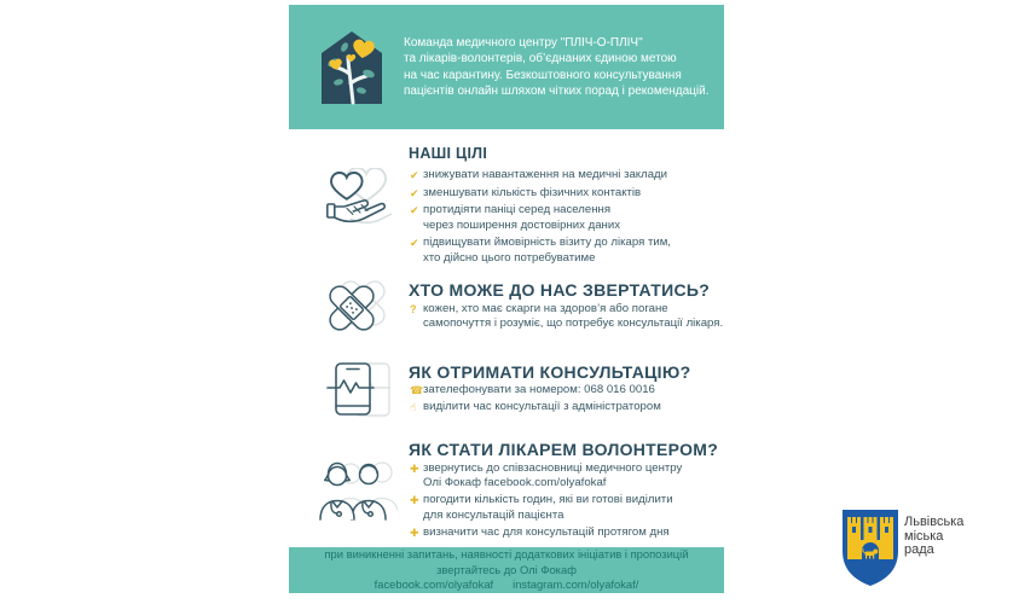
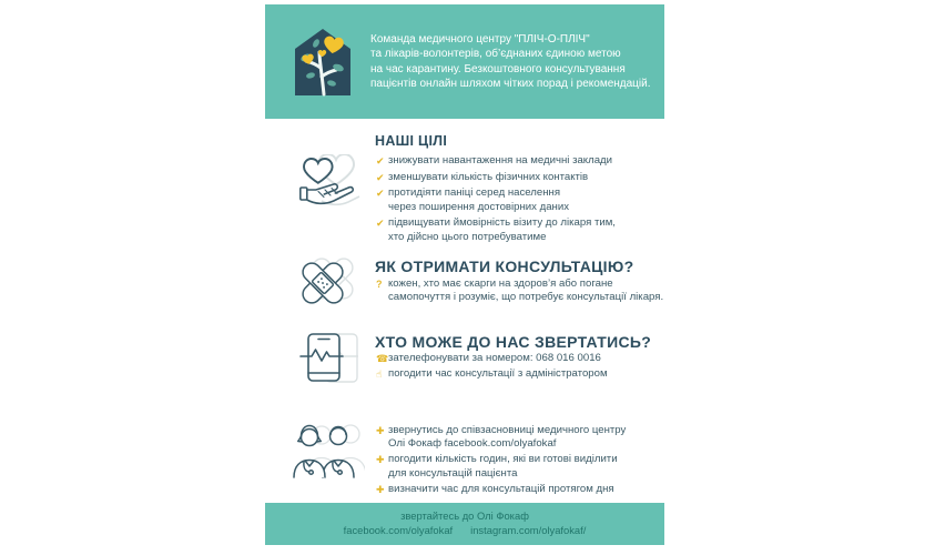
  Команда медичного центру "ПЛІЧ-О-ПЛІЧ"
  та лікарів-волонтерів, об’єднаних єдиною метою
  на час карантину. Безкоштовного консультування
  пацієнтів онлайн шляхом чітких порад і рекомендацій.
  НАШІ ЦІЛІ
  ✔
  знижувати навантаження на медичні заклади
  ✔
  зменшувати кількість фізичних контактів
  ✔
  протидіяти паніці серед населення
  через поширення достовірних даних
  ✔
  підвищувати ймовірність візиту до лікаря тим,
  хто дійсно цього потребуватиме
- ХТО МОЖЕ ДО НАС ЗВЕРТАТИСЬ?
+ ЯК ОТРИМАТИ КОНСУЛЬТАЦІЮ?
  ?
  кожен, хто має скарги на здоров’я або погане
  самопочуття і розуміє, що потребує консультації лікаря.
- ЯК ОТРИМАТИ КОНСУЛЬТАЦІЮ?
+ ХТО МОЖЕ ДО НАС ЗВЕРТАТИСЬ?
  ☎
  зателефонувати за номером: 068 016 0016
  ☝
- виділити час консультації з адміністратором
+ погодити час консультації з адміністратором
- ЯК СТАТИ ЛІКАРЕМ ВОЛОНТЕРОМ?
  ✚
  звернутись до співзасновниці медичного центру
  Олі Фокаф facebook.com/olyafokaf
  ✚
  погодити кількість годин, які ви готові виділити
  для консультацій пацієнта
  ✚
  визначити час для консультацій протягом дня
- при виникненні запитань, наявності додаткових ініціатив і пропозицій
  звертайтесь до Олі Фокаф
  facebook.com/olyafokaf
  instagram.com/olyafokaf/
- Львівська
- міська
- рада
